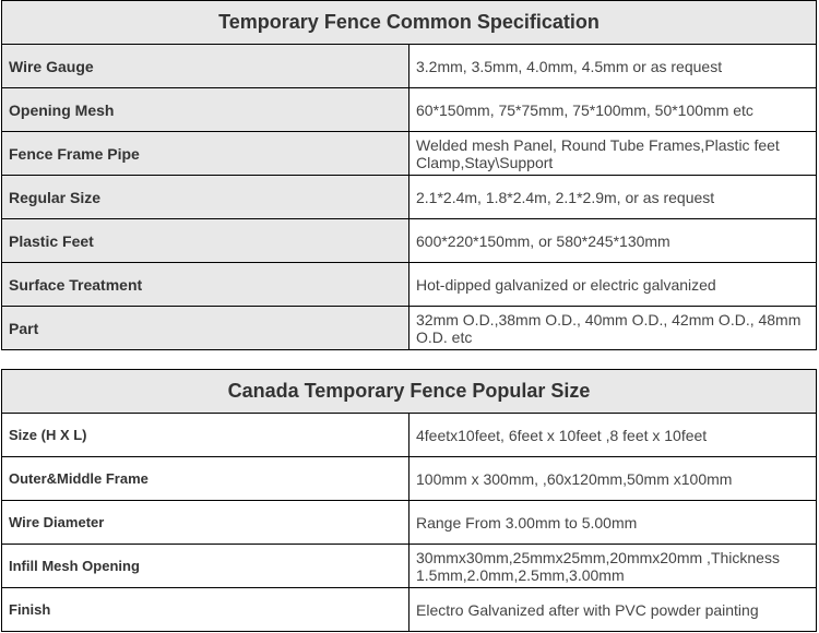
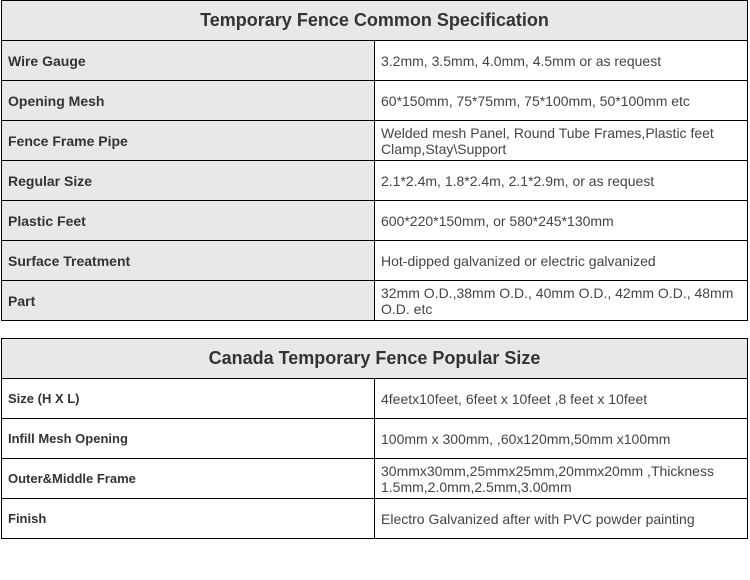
  Temporary Fence Common Specification
  Wire Gauge	3.2mm, 3.5mm, 4.0mm, 4.5mm or as request
  Opening Mesh	60*150mm, 75*75mm, 75*100mm, 50*100mm etc
  Fence Frame Pipe	Welded mesh Panel, Round Tube Frames,Plastic feet Clamp,Stay\Support
  Regular Size	2.1*2.4m, 1.8*2.4m, 2.1*2.9m, or as request
  Plastic Feet	600*220*150mm, or 580*245*130mm
  Surface Treatment	Hot-dipped galvanized or electric galvanized
  Part	32mm O.D.,38mm O.D., 40mm O.D., 42mm O.D., 48mm O.D. etc
  Canada Temporary Fence Popular Size
  Size (H X L)	4feetx10feet, 6feet x 10feet ,8 feet x 10feet
- Outer&Middle Frame	100mm x 300mm, ,60x120mm,50mm x100mm
+ Infill Mesh Opening	100mm x 300mm, ,60x120mm,50mm x100mm
- Wire Diameter	Range From 3.00mm to 5.00mm
- Infill Mesh Opening	30mmx30mm,25mmx25mm,20mmx20mm ,Thickness 1.5mm,2.0mm,2.5mm,3.00mm
+ Outer&Middle Frame	30mmx30mm,25mmx25mm,20mmx20mm ,Thickness 1.5mm,2.0mm,2.5mm,3.00mm
  Finish	Electro Galvanized after with PVC powder painting
